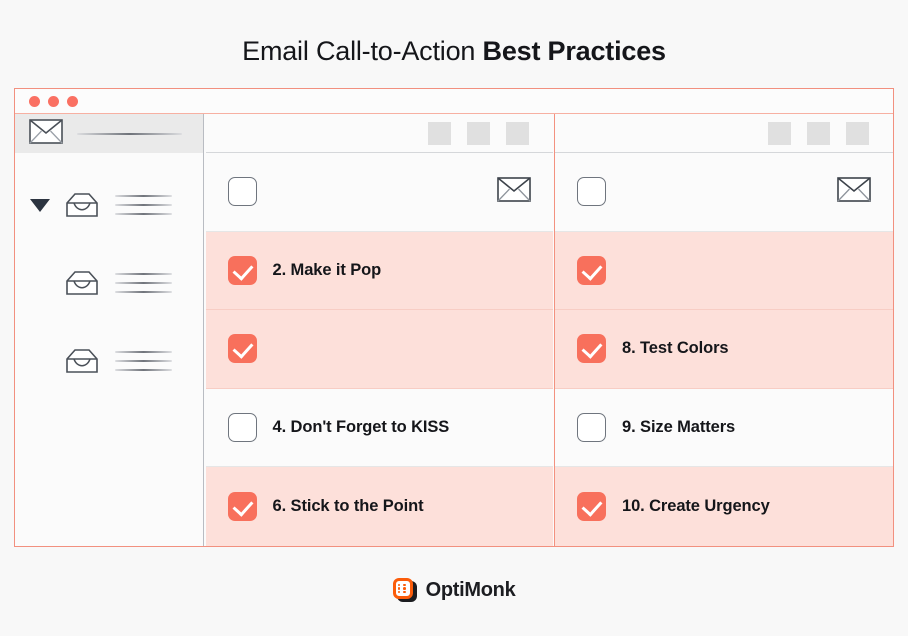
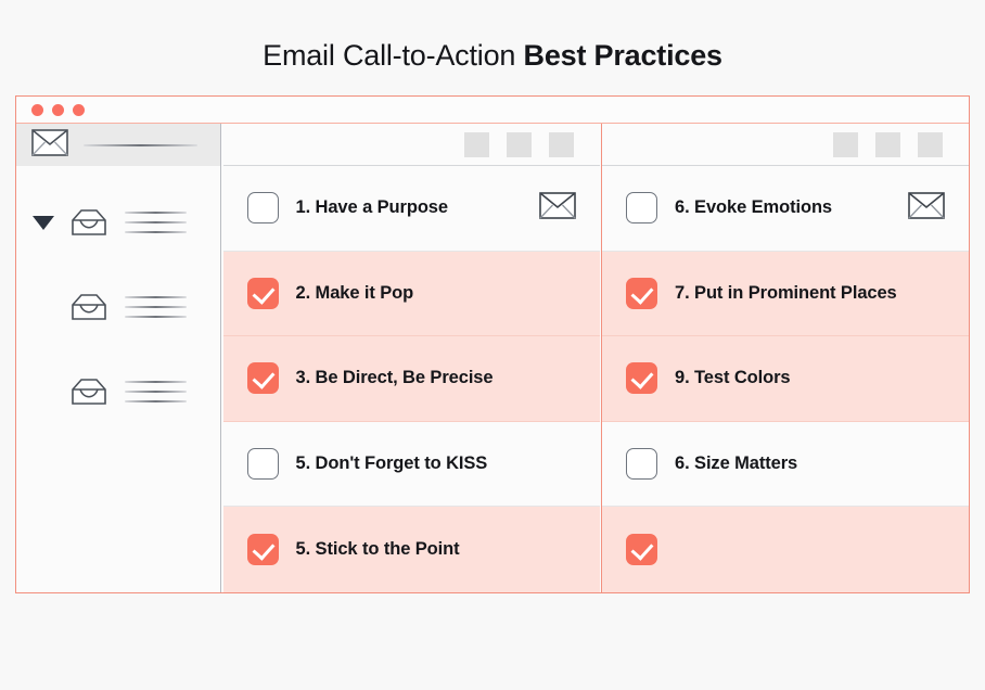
  Email Call-to-Action Best Practices
+ 1. Have a Purpose
  2. Make it Pop
+ 3. Be Direct, Be Precise
- 4. Don't Forget to KISS
+ 5. Don't Forget to KISS
- 6. Stick to the Point
+ 5. Stick to the Point
+ 6. Evoke Emotions
+ 7. Put in Prominent Places
- 8. Test Colors
+ 9. Test Colors
- 9. Size Matters
+ 6. Size Matters
- 10. Create Urgency
- OptiMonk
